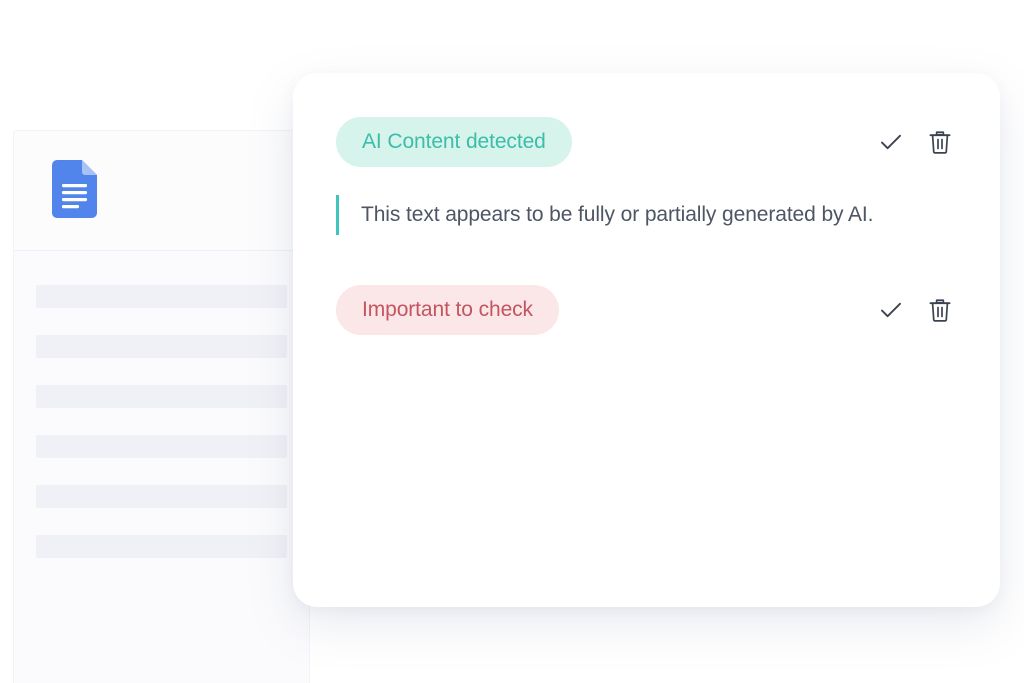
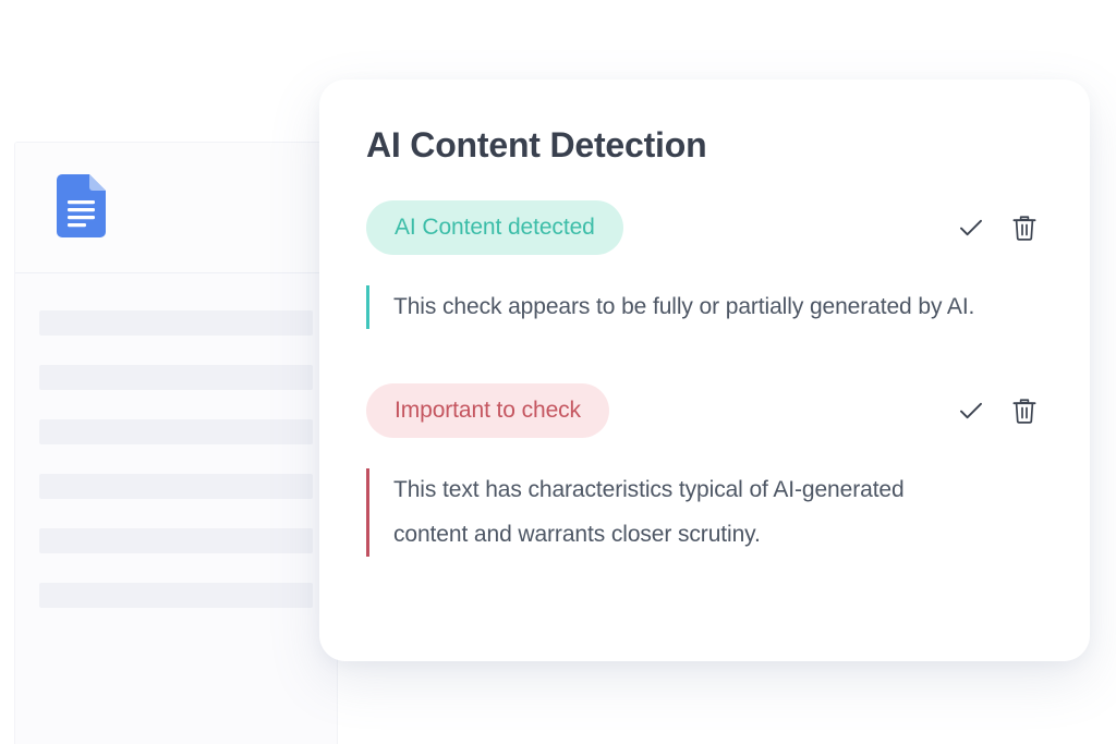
+ AI Content Detection
  AI Content detected
- This text appears to be fully or partially generated by AI.
+ This check appears to be fully or partially generated by AI.
  Important to check
+ This text has characteristics typical of AI-generated content and warrants closer scrutiny.
